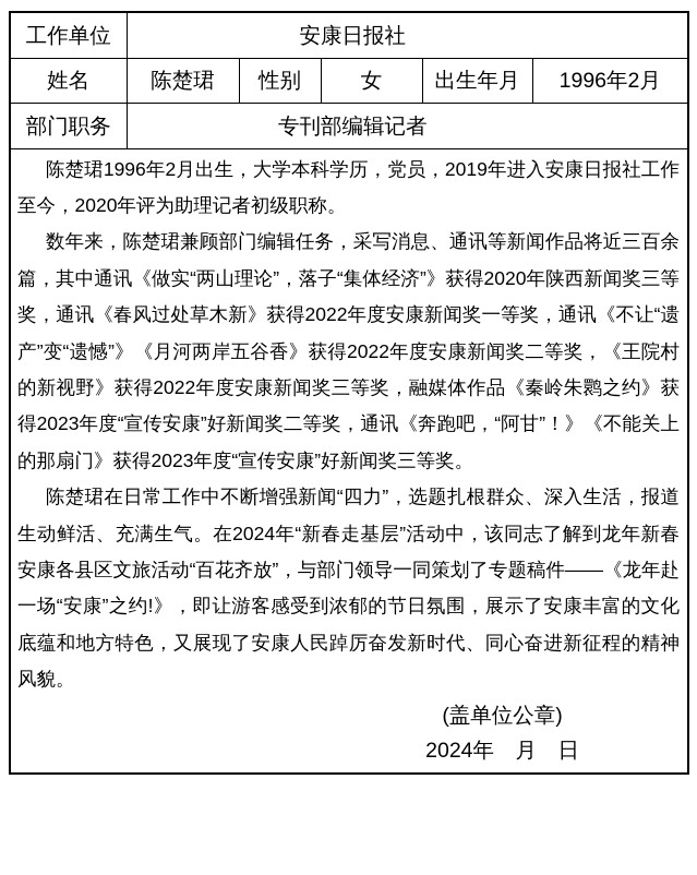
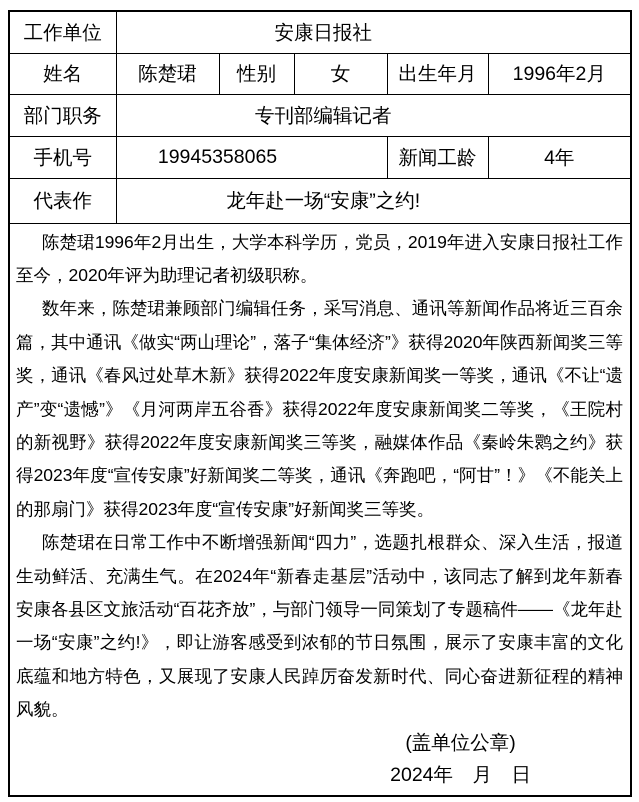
  工作单位	安康日报社
  姓名	陈楚珺	性别	女	出生年月	1996年2月
  部门职务	专刊部编辑记者
+ 手机号	19945358065	新闻工龄	4年
+ 代表作	龙年赴一场“安康”之约!
  陈楚珺1996年2月出生，大学本科学历，党员，2019年进入安康日报社工作至今，2020年评为助理记者初级职称。 数年来，陈楚珺兼顾部门编辑任务，采写消息、通讯等新闻作品将近三百余篇，其中通讯《做实“两山理论”，落子“集体经济”》获得2020年陕西新闻奖三等奖，通讯《春风过处草木新》获得2022年度安康新闻奖一等奖，通讯《不让“遗产”变“遗憾”》《月河两岸五谷香》获得2022年度安康新闻奖二等奖，《王院村的新视野》获得2022年度安康新闻奖三等奖，融媒体作品《秦岭朱鹮之约》获得2023年度“宣传安康”好新闻奖二等奖，通讯《奔跑吧，“阿甘”！》《不能关上的那扇门》获得2023年度“宣传安康”好新闻奖三等奖。 陈楚珺在日常工作中不断增强新闻“四力”，选题扎根群众、深入生活，报道生动鲜活、充满生气。在2024年“新春走基层”活动中，该同志了解到龙年新春安康各县区文旅活动“百花齐放”，与部门领导一同策划了专题稿件——《龙年赴一场“安康”之约!》，即让游客感受到浓郁的节日氛围，展示了安康丰富的文化底蕴和地方特色，又展现了安康人民踔厉奋发新时代、同心奋进新征程的精神风貌。 (盖单位公章) 2024年 月 日
